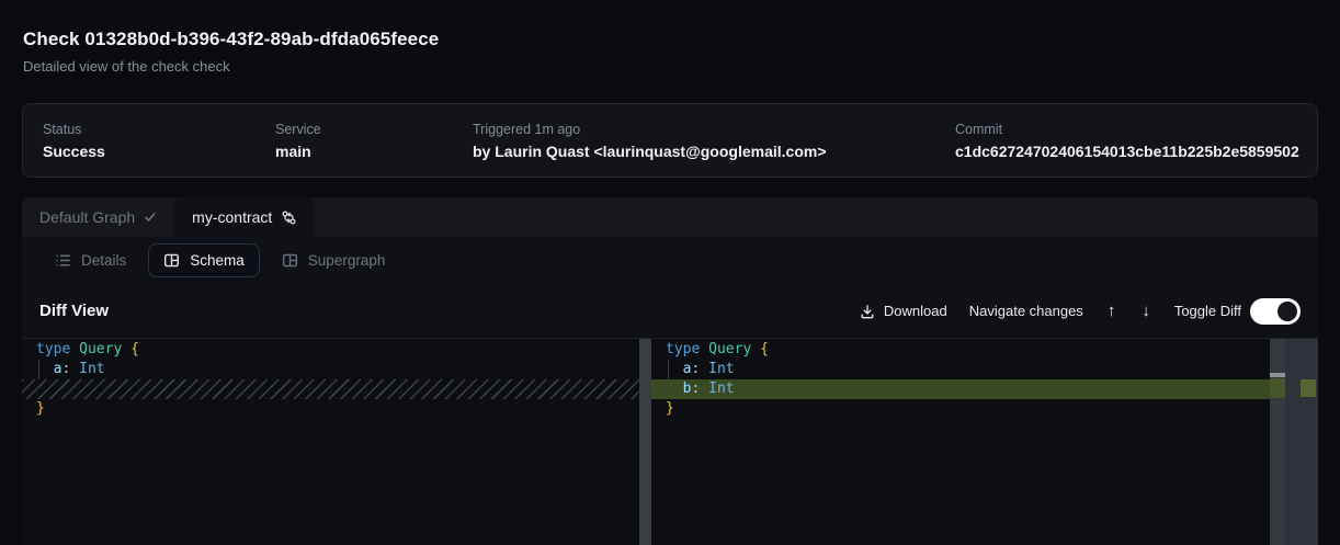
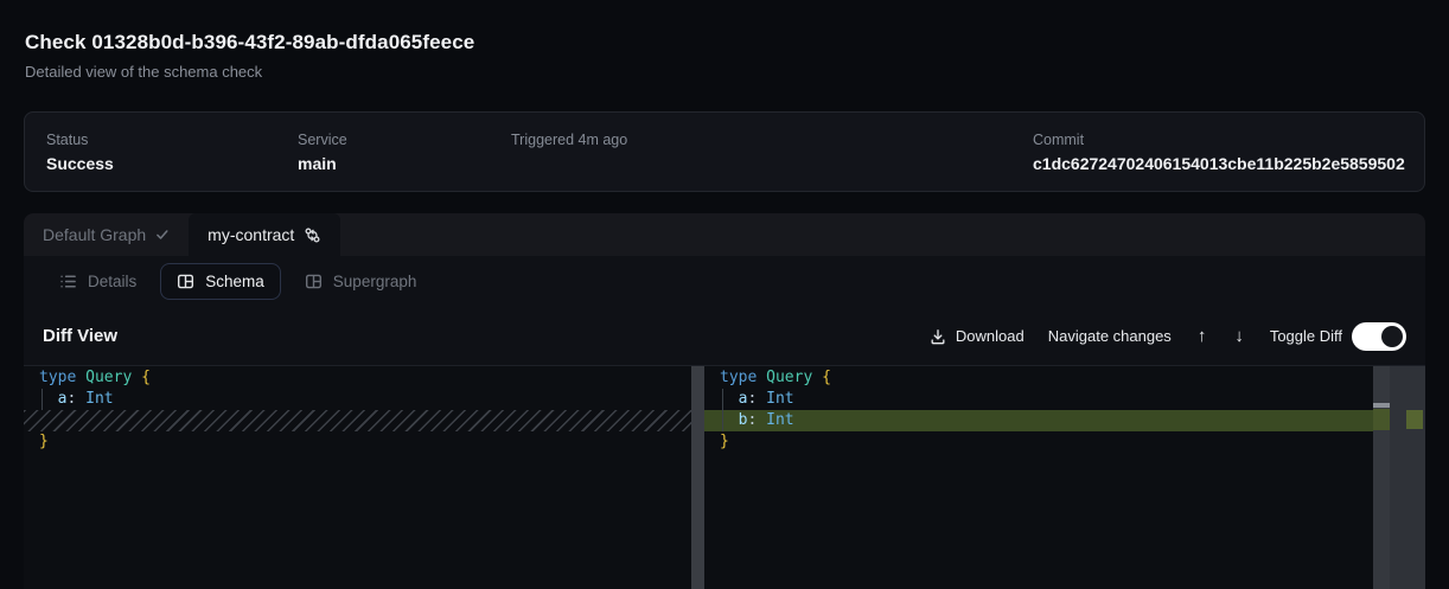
  Check 01328b0d-b396-43f2-89ab-dfda065feece
- Detailed view of the check check
+ Detailed view of the schema check
  Status
  Success
  Service
  main
- Triggered 1m ago
+ Triggered 4m ago
- by Laurin Quast <laurinquast@googlemail.com>
  Commit
  c1dc62724702406154013cbe11b225b2e5859502
  Default Graph
  my-contract
  Details
  Schema
  Supergraph
  Diff View
  Download
  Navigate changes
  ↑
  ↓
  Toggle Diff
  type Query {
  a: Int
  }
  type Query {
  a: Int
  b: Int
  }
